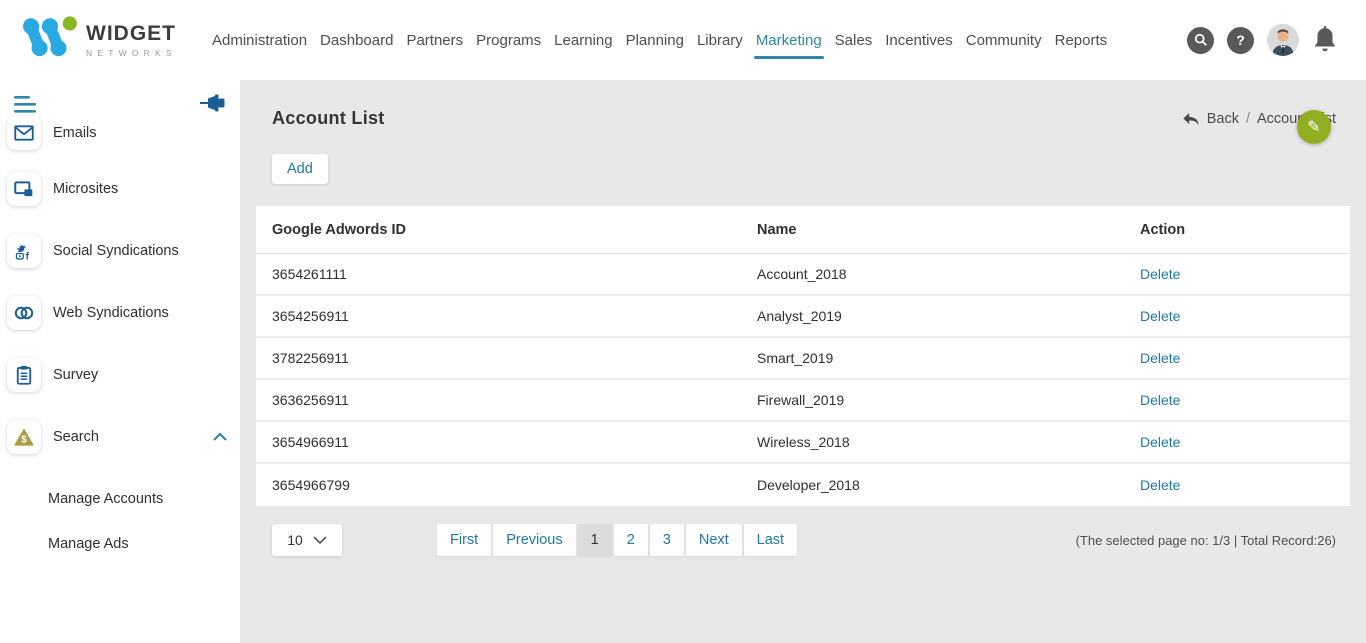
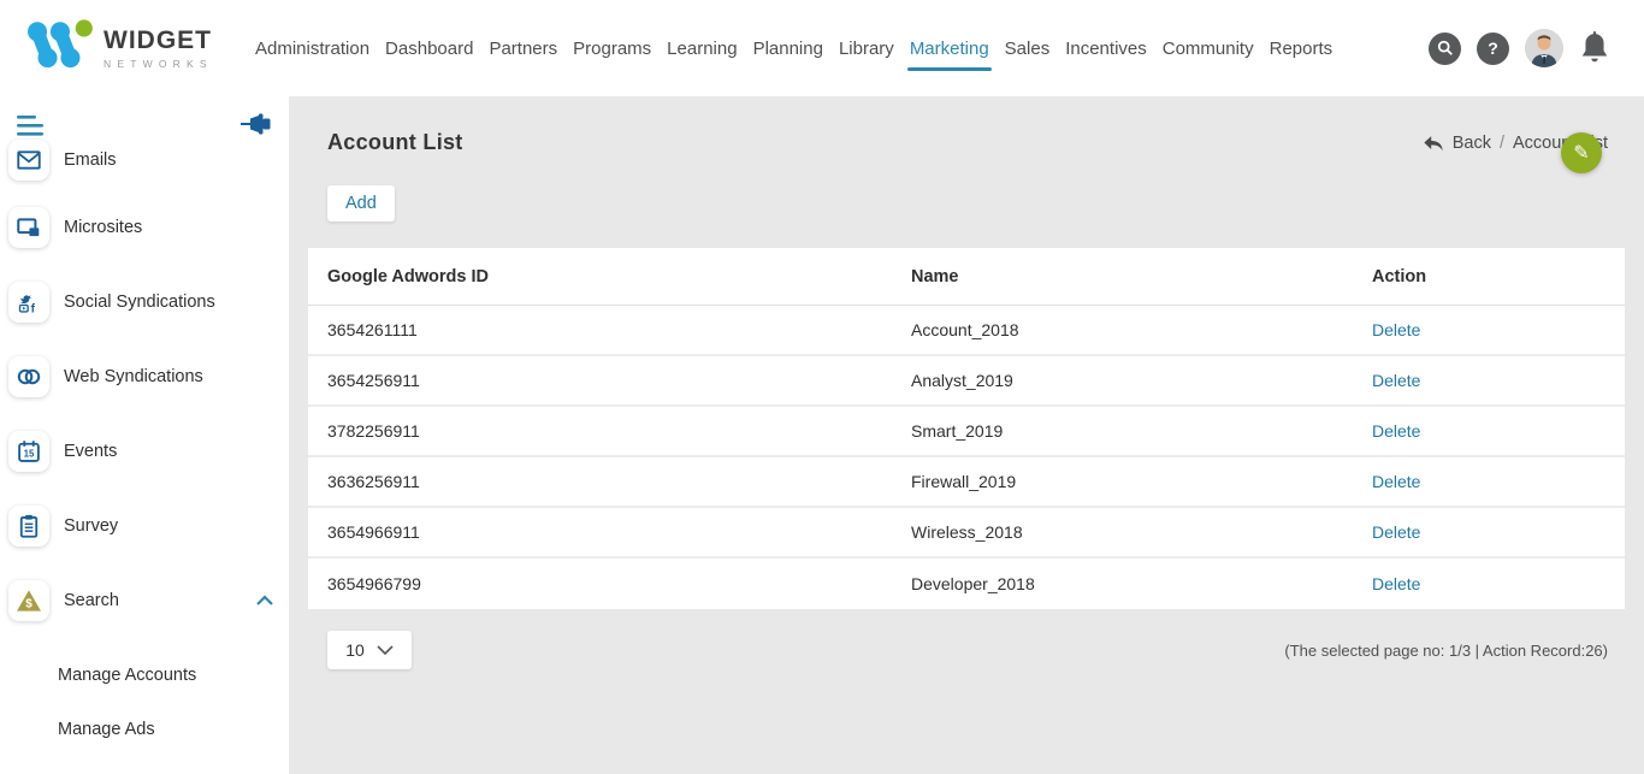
  WIDGET
  NETWORKS
  Administration
  Dashboard
  Partners
  Programs
  Learning
  Planning
  Library
  Marketing
  Sales
  Incentives
  Community
  Reports
  ?
  Emails
  Microsites
  f
  Social Syndications
  Web Syndications
+ 15
+ Events
  Survey
  $
  Search
  Manage Accounts
  Manage Ads
  ✎
  Account List
  Back
  /
  Add
  Google Adwords ID
  Name
  Action
  3654261111
  Account_2018
  Delete
  3654256911
  Analyst_2019
  Delete
  3782256911
  Smart_2019
  Delete
  3636256911
  Firewall_2019
  Delete
  3654966911
  Wireless_2018
  Delete
  3654966799
  Developer_2018
  Delete
  10
- First
- Previous
- 1
- 2
- 3
- Next
- Last
- (The selected page no: 1/3 | Total Record:26)
+ (The selected page no: 1/3 | Action Record:26)
